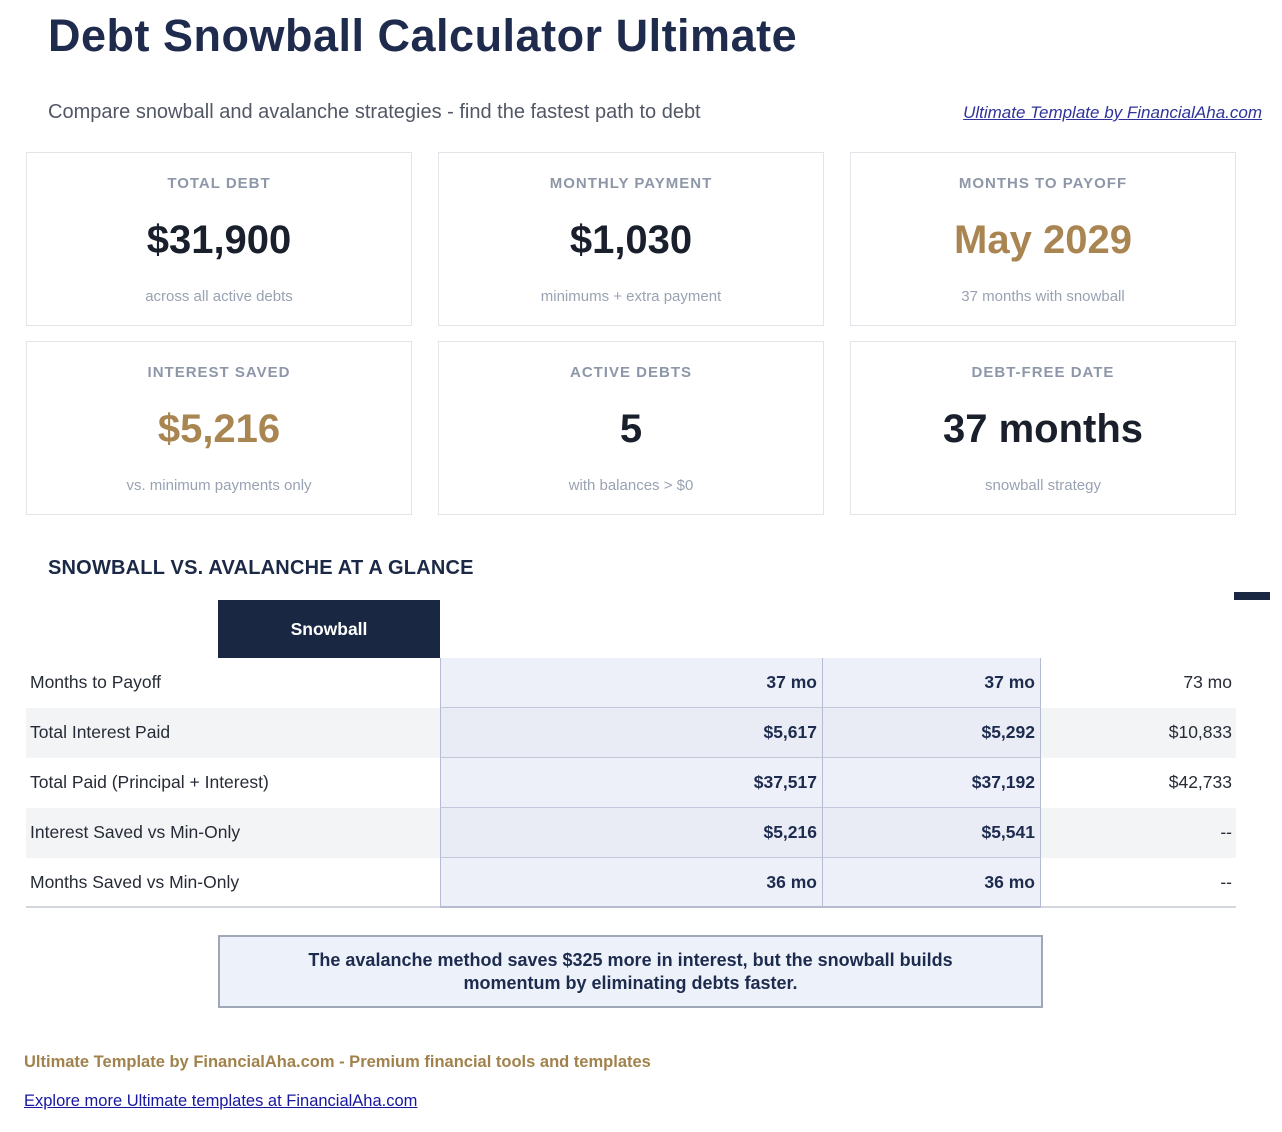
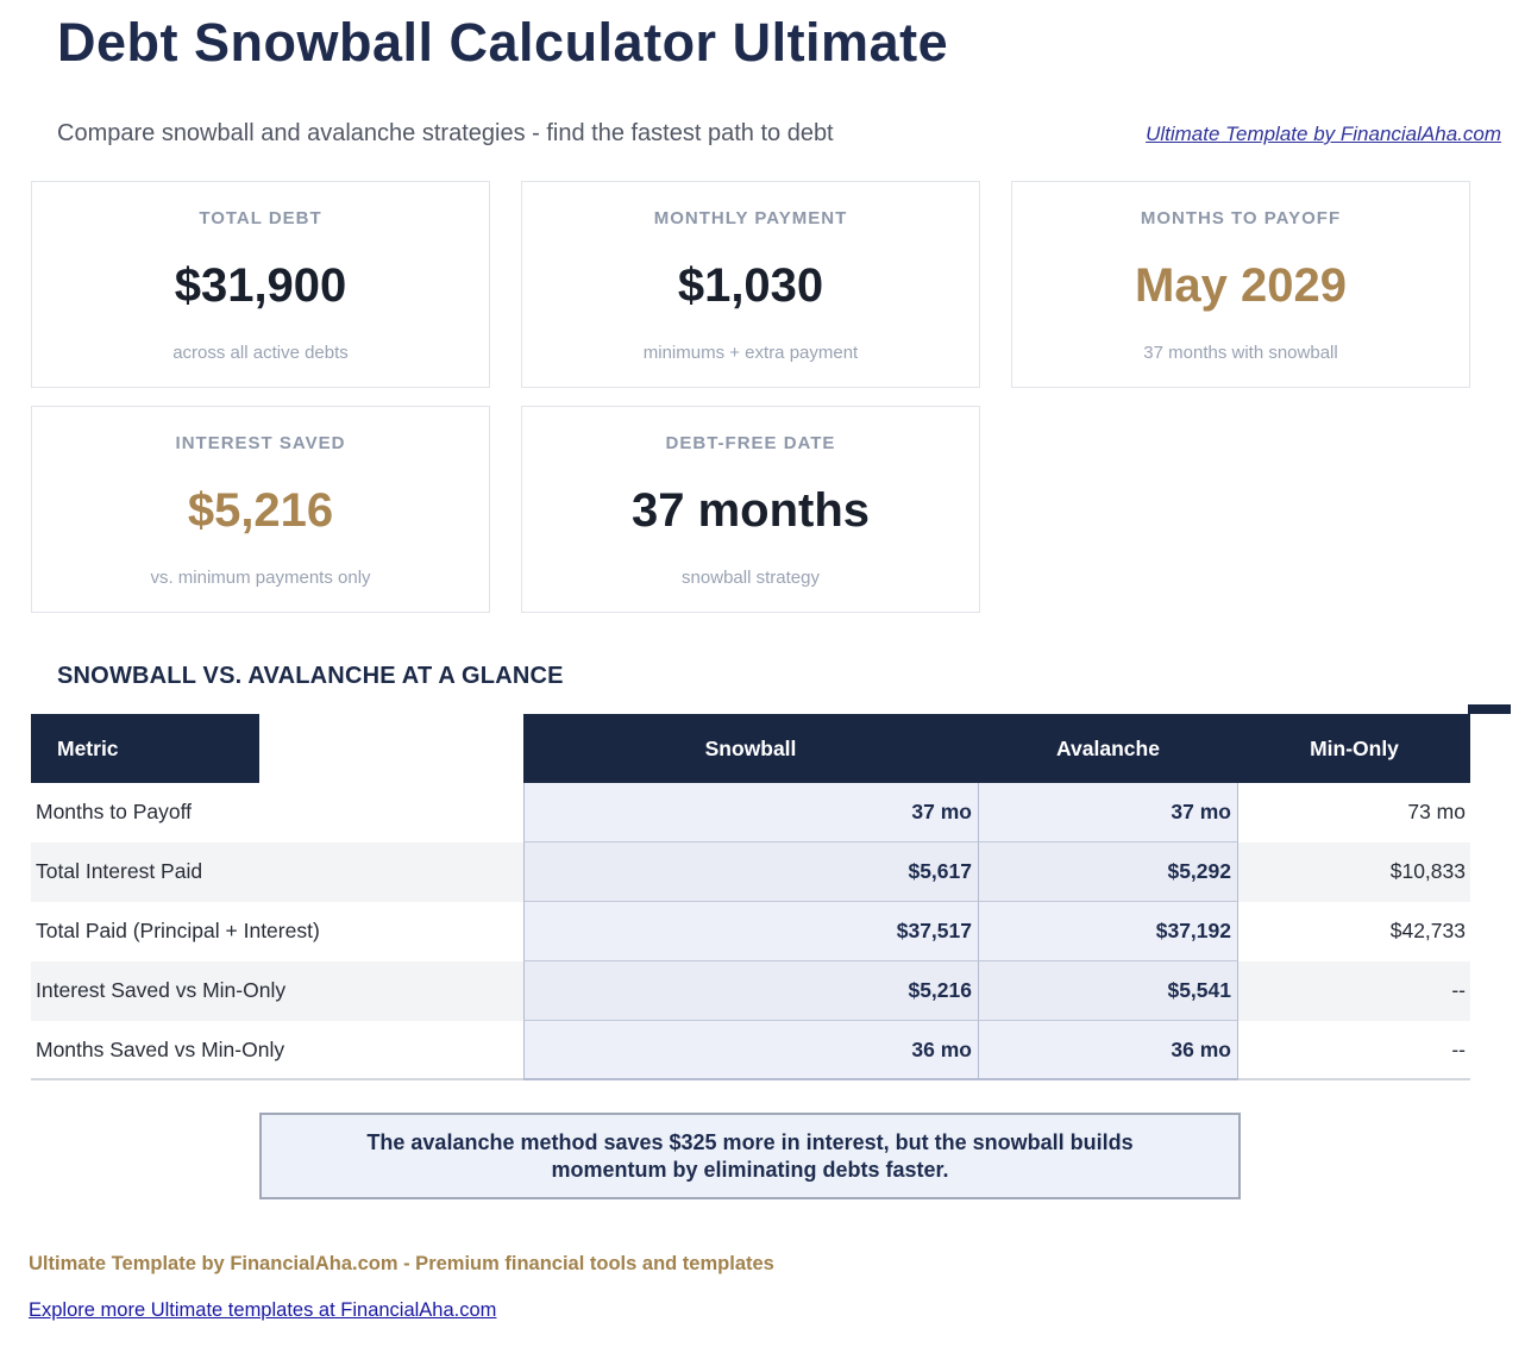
  Debt Snowball Calculator Ultimate
  Compare snowball and avalanche strategies - find the fastest path to debt
  Ultimate Template by FinancialAha.com
  TOTAL DEBT
  $31,900
  across all active debts
  MONTHLY PAYMENT
  $1,030
  minimums + extra payment
  MONTHS TO PAYOFF
  May 2029
  37 months with snowball
  INTEREST SAVED
  $5,216
  vs. minimum payments only
- ACTIVE DEBTS
- 5
- with balances > $0
  DEBT-FREE DATE
  37 months
  snowball strategy
  SNOWBALL VS. AVALANCHE AT A GLANCE
+ Metric
  Snowball
+ Avalanche
+ Min-Only
  Months to Payoff
  37 mo
  37 mo
  73 mo
  Total Interest Paid
  $5,617
  $5,292
  $10,833
  Total Paid (Principal + Interest)
  $37,517
  $37,192
  $42,733
  Interest Saved vs Min-Only
  $5,216
  $5,541
  --
  Months Saved vs Min-Only
  36 mo
  36 mo
  --
  The avalanche method saves $325 more in interest, but the snowball builds momentum by eliminating debts faster.
  Ultimate Template by FinancialAha.com - Premium financial tools and templates
  Explore more Ultimate templates at FinancialAha.com
